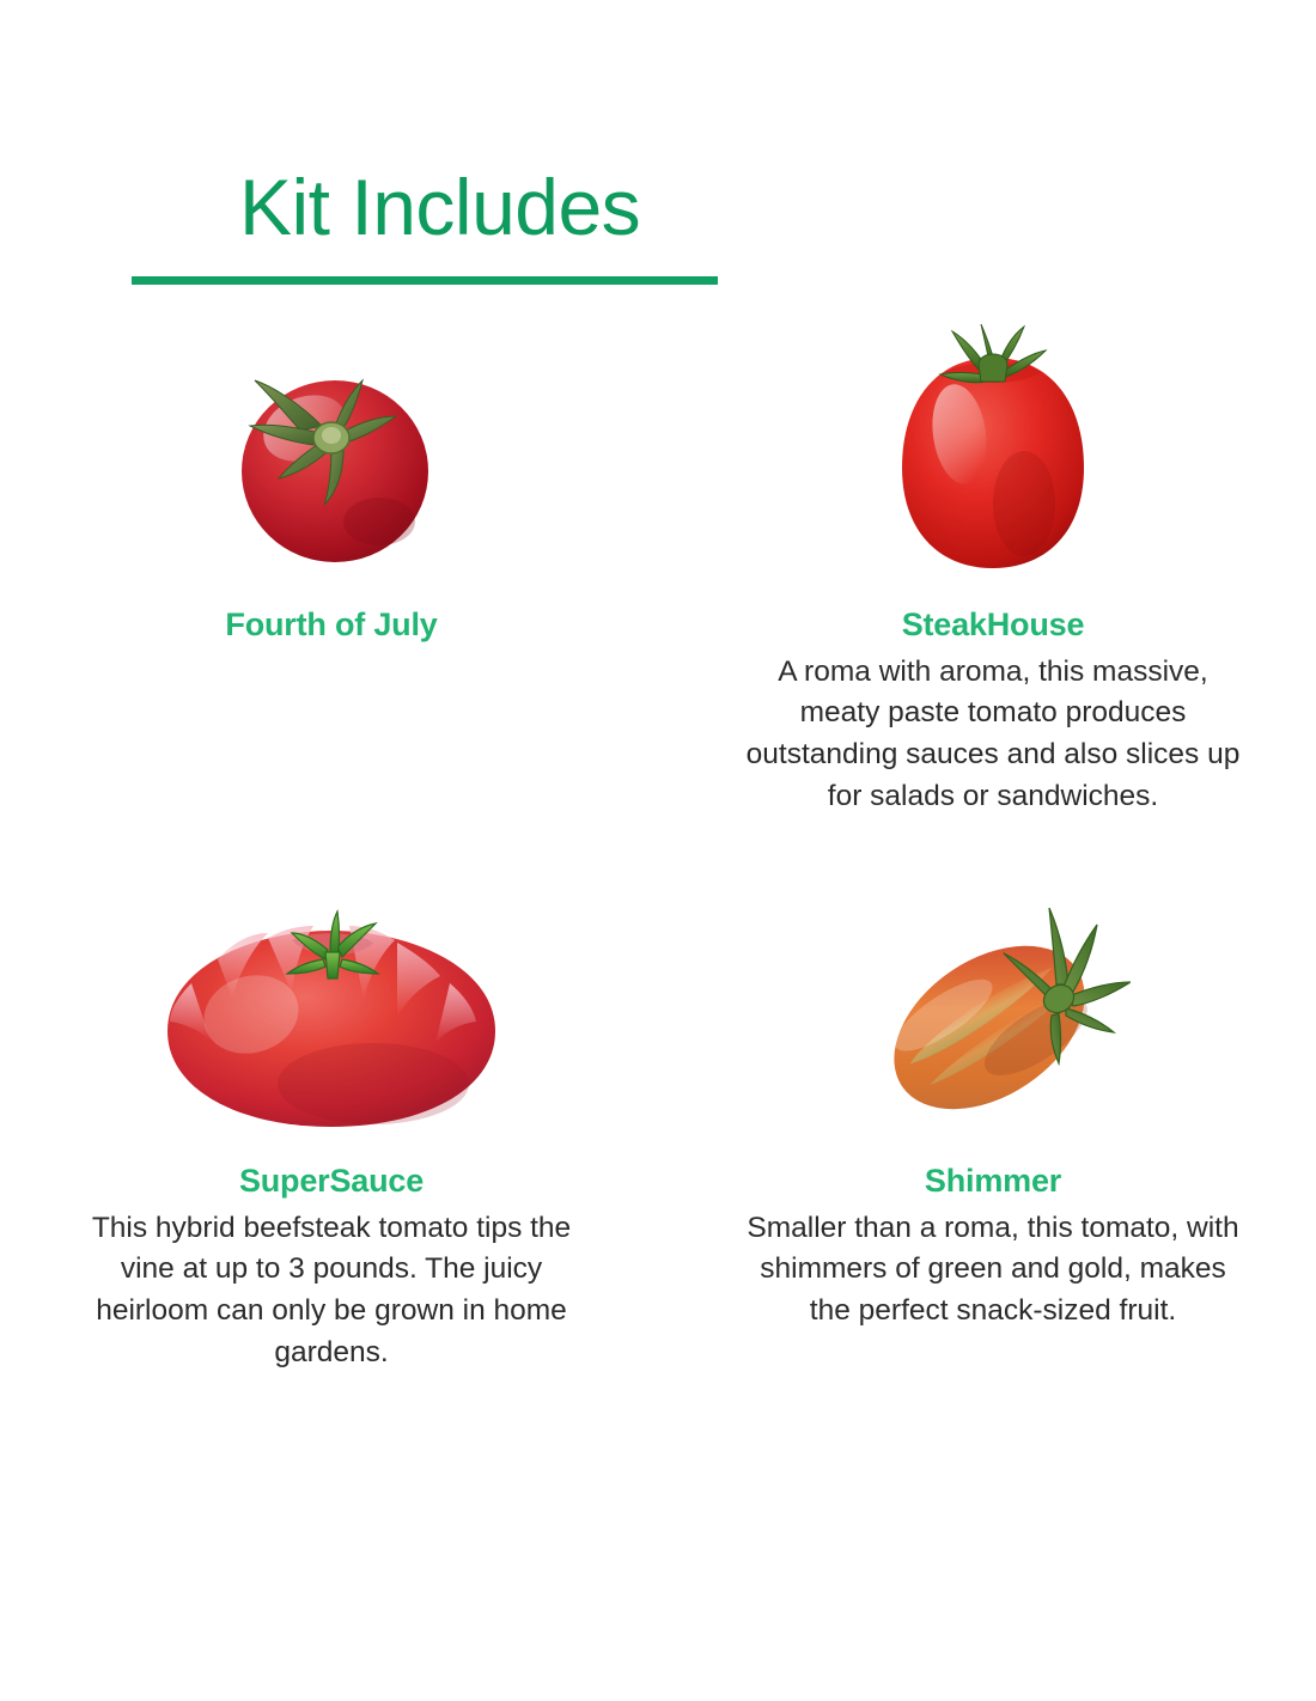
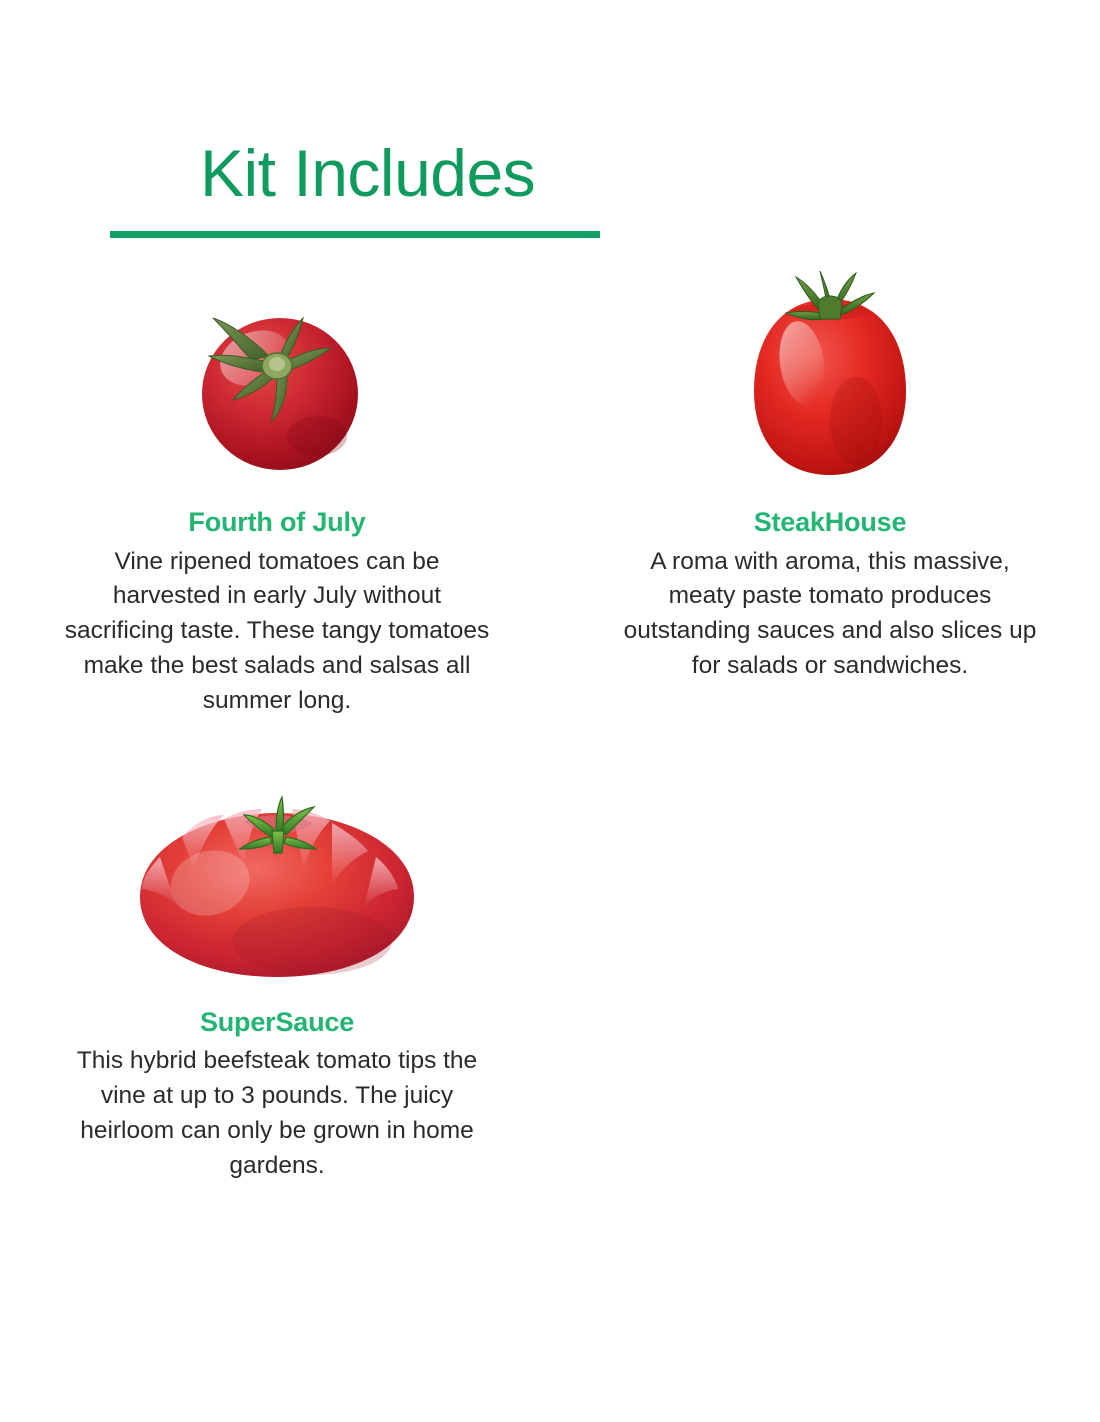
  Kit Includes
  Fourth of July
+ Vine ripened tomatoes can be harvested in early July without sacrificing taste. These tangy tomatoes make the best salads and salsas all summer long.
  SteakHouse
  A roma with aroma, this massive, meaty paste tomato produces outstanding sauces and also slices up for salads or sandwiches.
  SuperSauce
  This hybrid beefsteak tomato tips the vine at up to 3 pounds. The juicy heirloom can only be grown in home gardens.
- Shimmer
- Smaller than a roma, this tomato, with shimmers of green and gold, makes the perfect snack-sized fruit.
